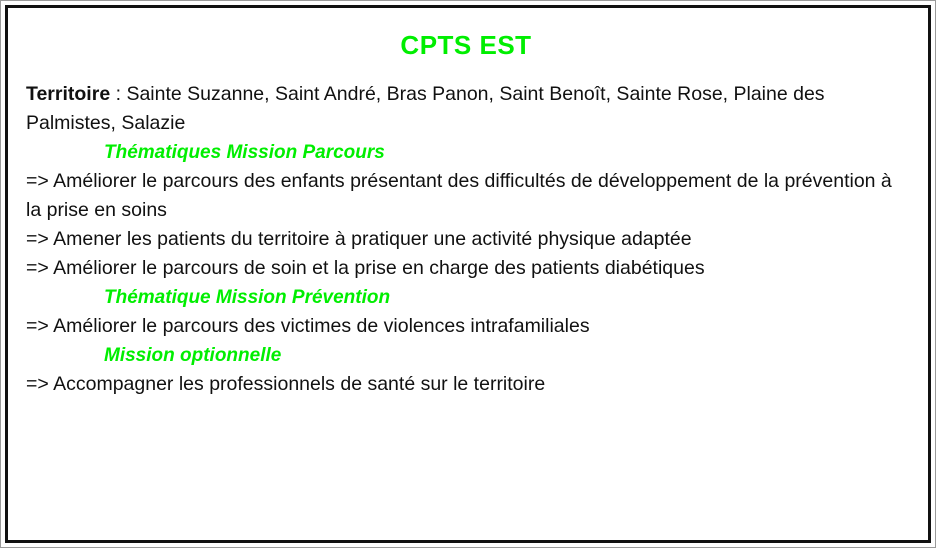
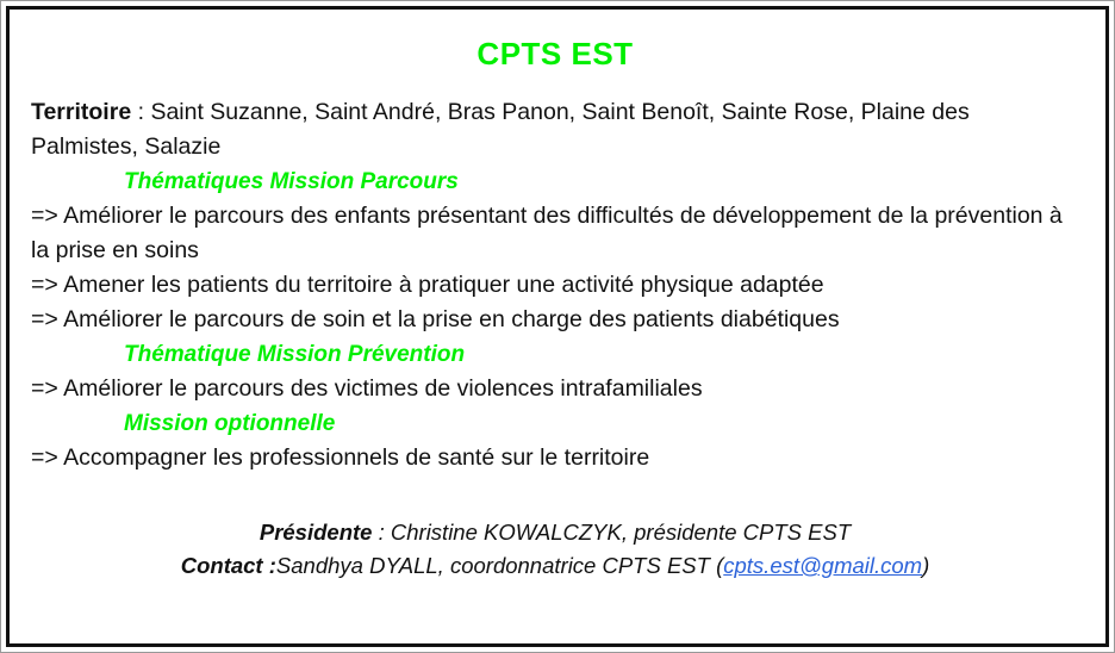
  CPTS EST
- Territoire : Sainte Suzanne, Saint André, Bras Panon, Saint Benoît, Sainte Rose, Plaine des Palmistes, Salazie
+ Territoire : Saint Suzanne, Saint André, Bras Panon, Saint Benoît, Sainte Rose, Plaine des Palmistes, Salazie
  Thématiques Mission Parcours
  => Améliorer le parcours des enfants présentant des difficultés de développement de la prévention à la prise en soins
  => Amener les patients du territoire à pratiquer une activité physique adaptée
  => Améliorer le parcours de soin et la prise en charge des patients diabétiques
  Thématique Mission Prévention
  => Améliorer le parcours des victimes de violences intrafamiliales
  Mission optionnelle
  => Accompagner les professionnels de santé sur le territoire
+ Présidente : Christine KOWALCZYK, présidente CPTS EST
+ Contact :Sandhya DYALL, coordonnatrice CPTS EST (cpts.est@gmail.com)
